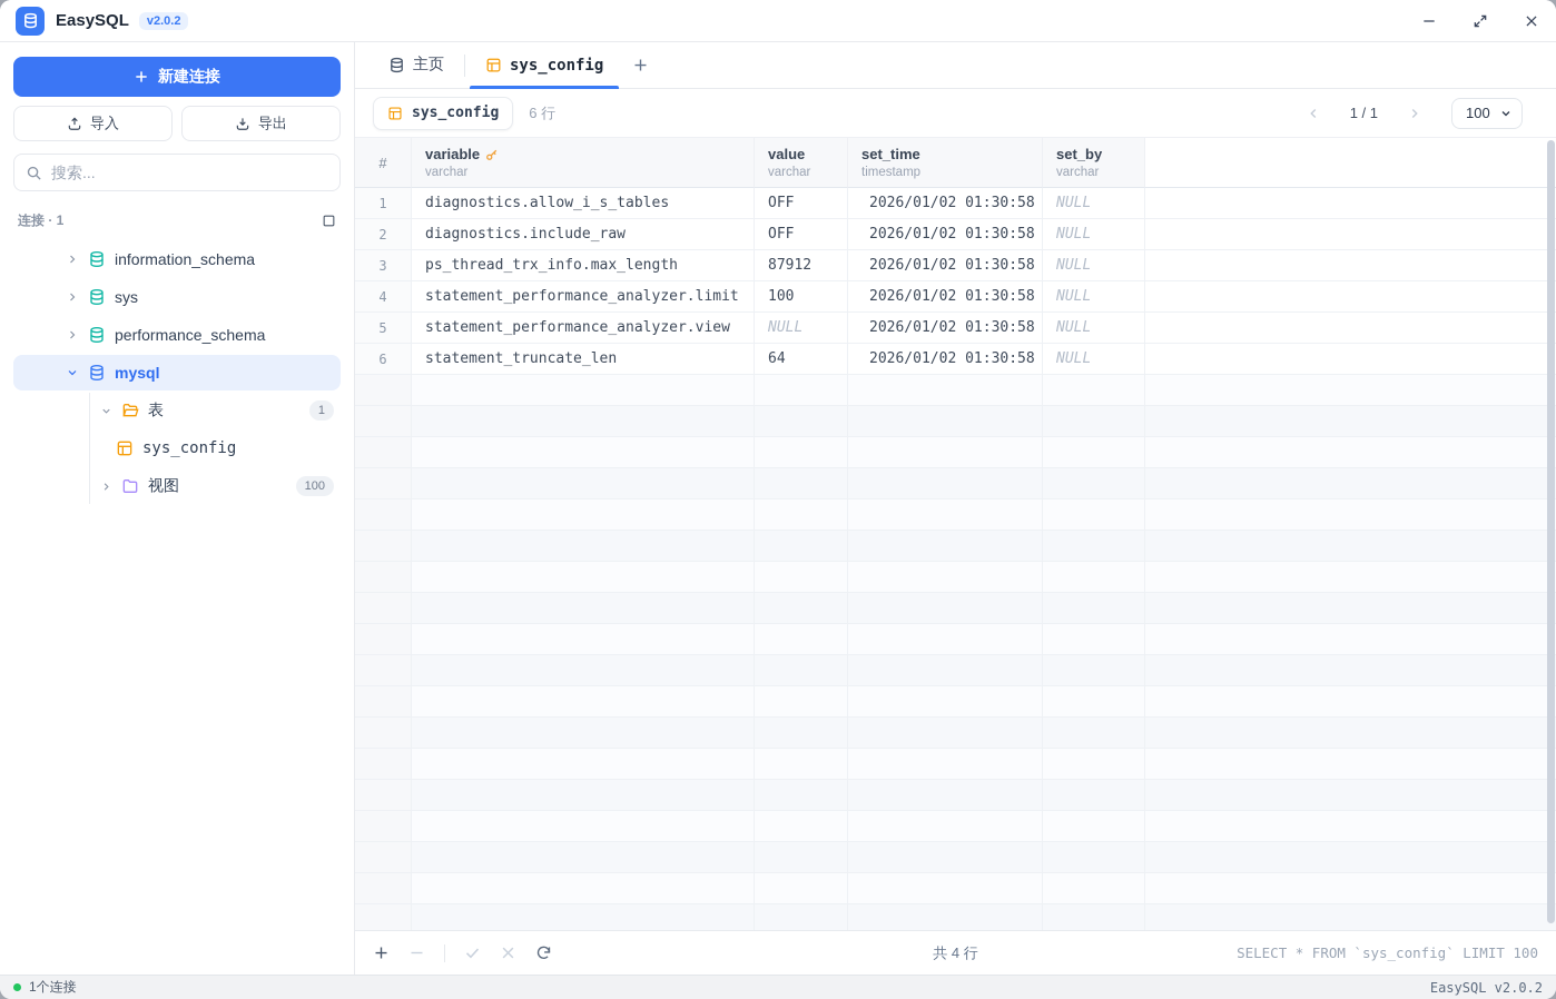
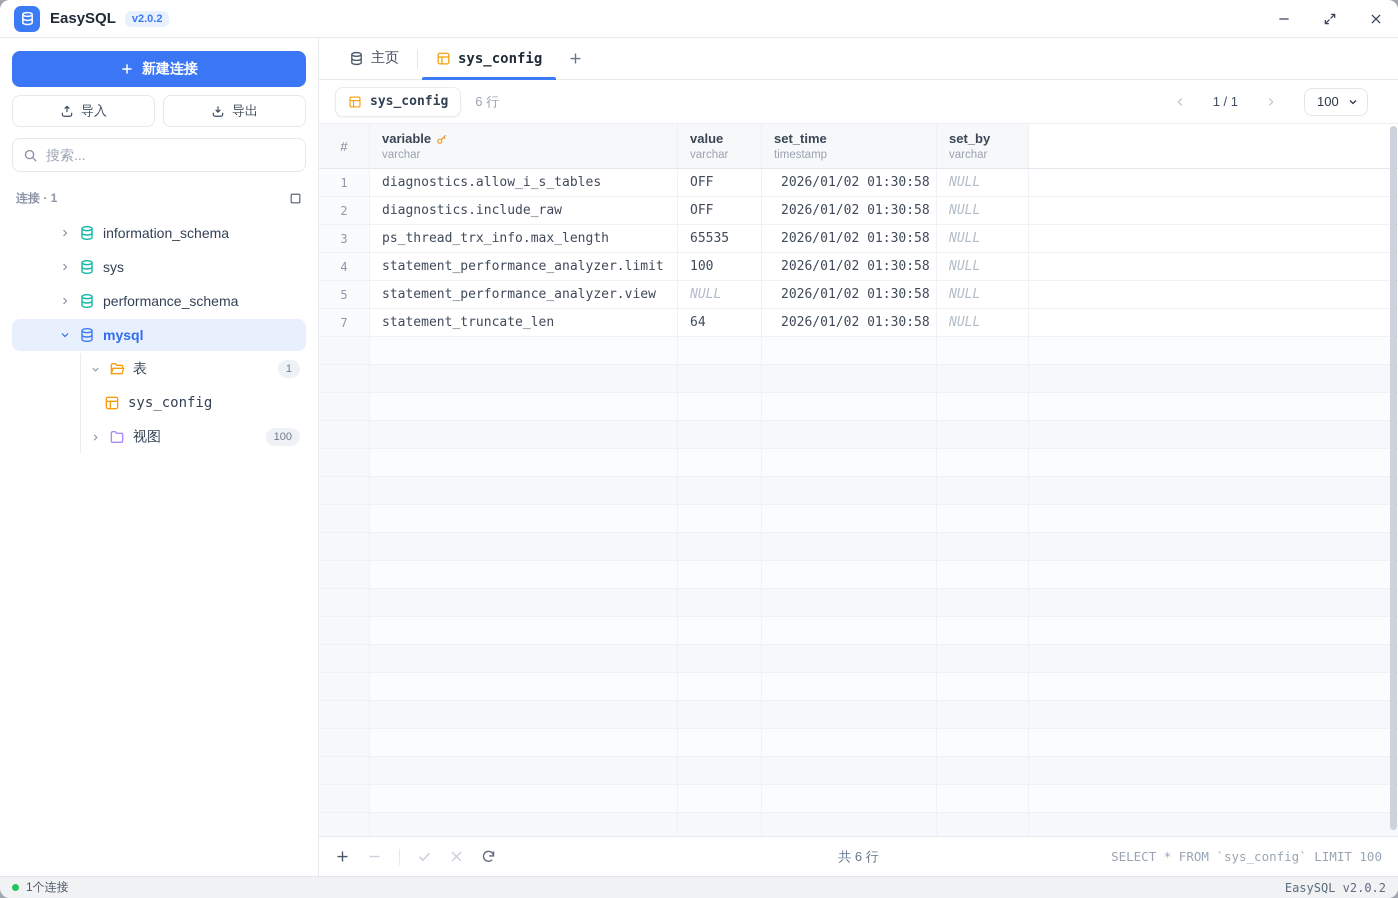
  EasySQL
  v2.0.2
  新建连接
  导入
  导出
  搜索...
  连接 · 1
  information_schema
  sys
  performance_schema
  mysql
  表
  1
  sys_config
  视图
  100
  主页
  sys_config
  sys_config
  6 行
  1 / 1
  100
  #
  variable
  varchar
  value
  varchar
  set_time
  timestamp
  set_by
  varchar
  1
  diagnostics.allow_i_s_tables
  OFF
  2026/01/02 01:30:58
  NULL
  2
  diagnostics.include_raw
  OFF
  2026/01/02 01:30:58
  NULL
  3
  ps_thread_trx_info.max_length
- 87912
+ 65535
  2026/01/02 01:30:58
  NULL
  4
  statement_performance_analyzer.limit
  100
  2026/01/02 01:30:58
  NULL
  5
  statement_performance_analyzer.view
  NULL
  2026/01/02 01:30:58
  NULL
- 6
+ 7
  statement_truncate_len
  64
  2026/01/02 01:30:58
  NULL
- 共 4 行
+ 共 6 行
  SELECT * FROM `sys_config` LIMIT 100
  1个连接
  EasySQL v2.0.2
